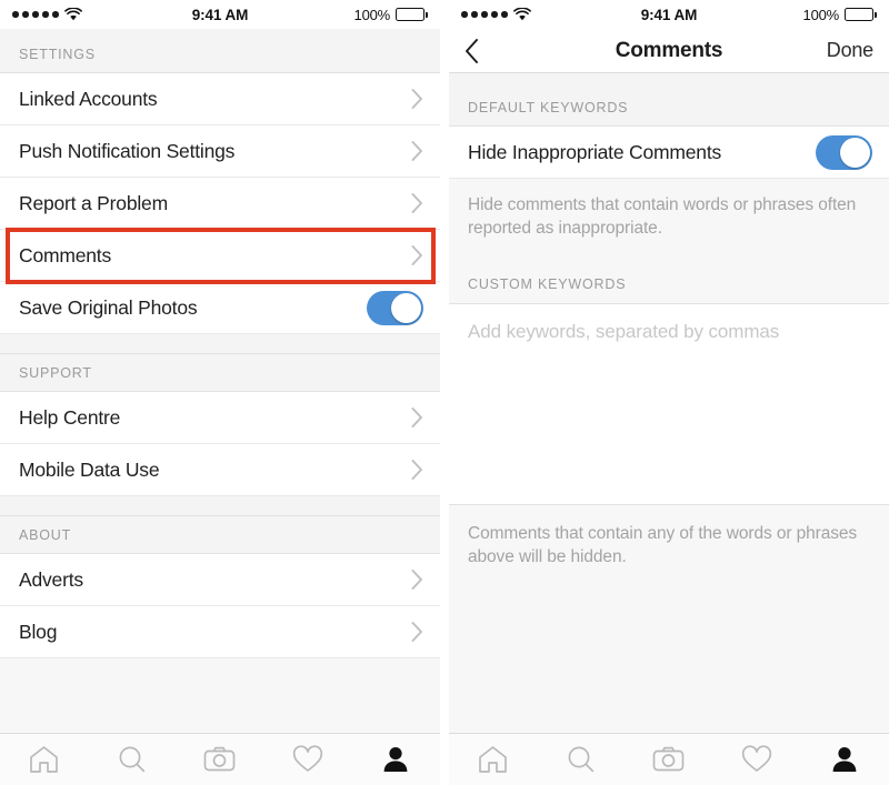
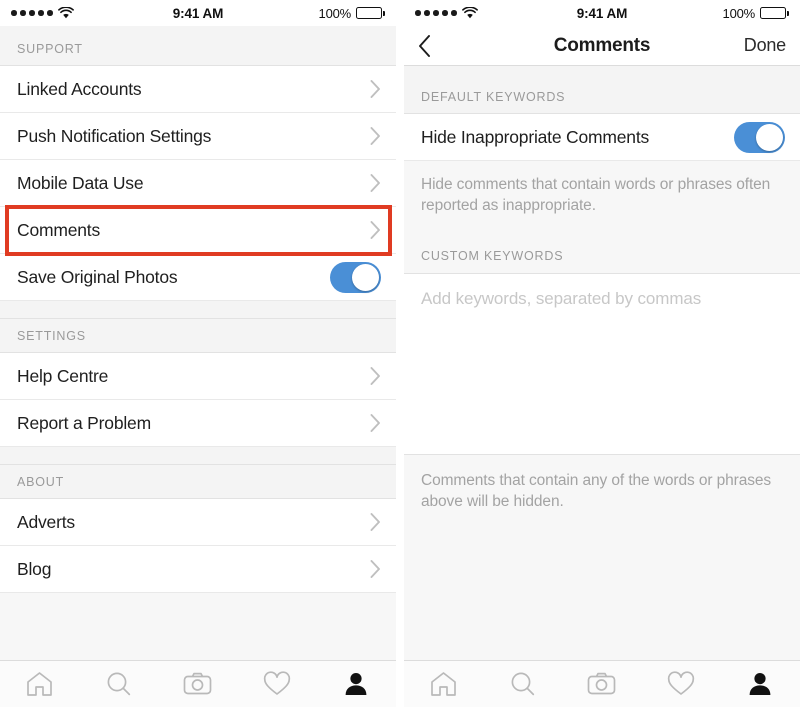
  9:41 AM
  100%
- SETTINGS
+ SUPPORT
  Linked Accounts
  Push Notification Settings
- Report a Problem
+ Mobile Data Use
  Comments
  Save Original Photos
- SUPPORT
+ SETTINGS
  Help Centre
- Mobile Data Use
+ Report a Problem
  ABOUT
  Adverts
  Blog
  9:41 AM
  100%
  Comments
  Done
  DEFAULT KEYWORDS
  Hide Inappropriate Comments
  Hide comments that contain words or phrases often reported as inappropriate.
  CUSTOM KEYWORDS
  Add keywords, separated by commas
  Comments that contain any of the words or phrases above will be hidden.
